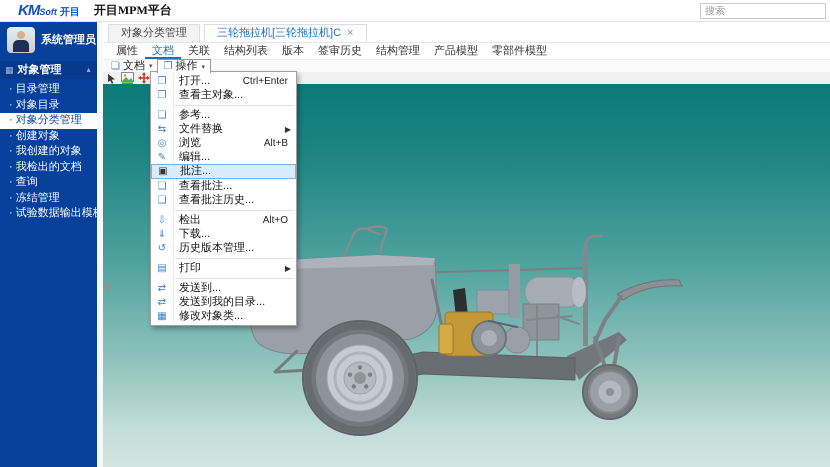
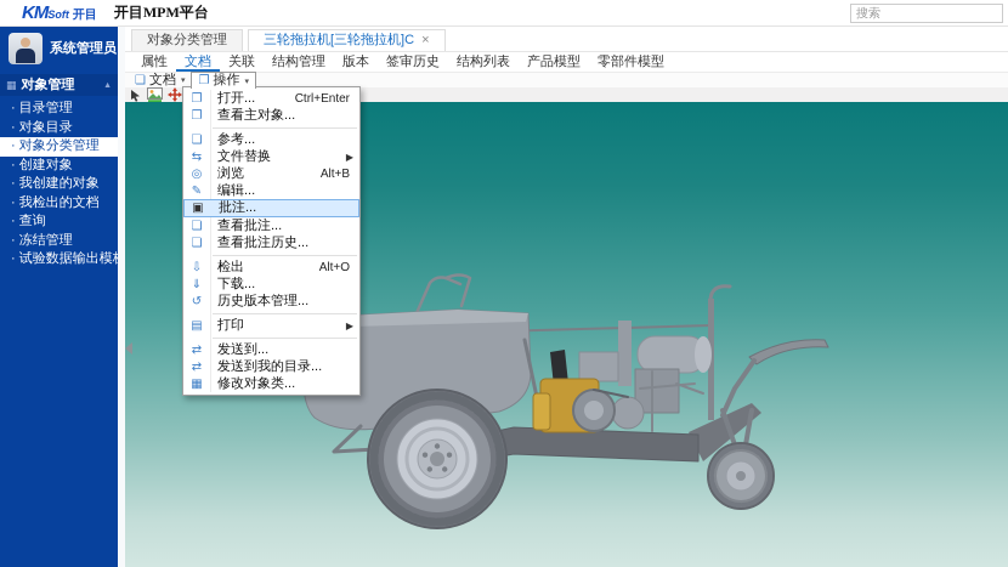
  KM
  Soft
  开目
  开目MPM平台
  搜索
  系统管理员
  ▦
  对象管理
  目录管理
  对象目录
  对象分类管理
  创建对象
  我创建的对象
  我检出的文档
  查询
  冻结管理
  试验数据输出模
  对象分类管理
  三轮拖拉机[三轮拖拉机]C ×
  属性
  文档
  关联
- 结构列表
+ 结构管理
  版本
  签审历史
- 结构管理
+ 结构列表
  产品模型
  零部件模型
  ❏
  文档
  ❐
  操作
  ❐
  打开...
  Ctrl+Enter
  ❐
  查看主对象...
  ❏
  参考...
  ⇆
  文件替换
  ▶
  ◎
  浏览
  Alt+B
  ✎
  编辑...
  ▣
  批注...
  ❏
  查看批注...
  ❏
  查看批注历史...
  ⇩
  检出
  Alt+O
  ⇓
  下载...
  ↺
  历史版本管理...
  ▤
  打印
  ▶
  ⇄
  发送到...
  ⇄
  发送到我的目录...
  ▦
  修改对象类...
